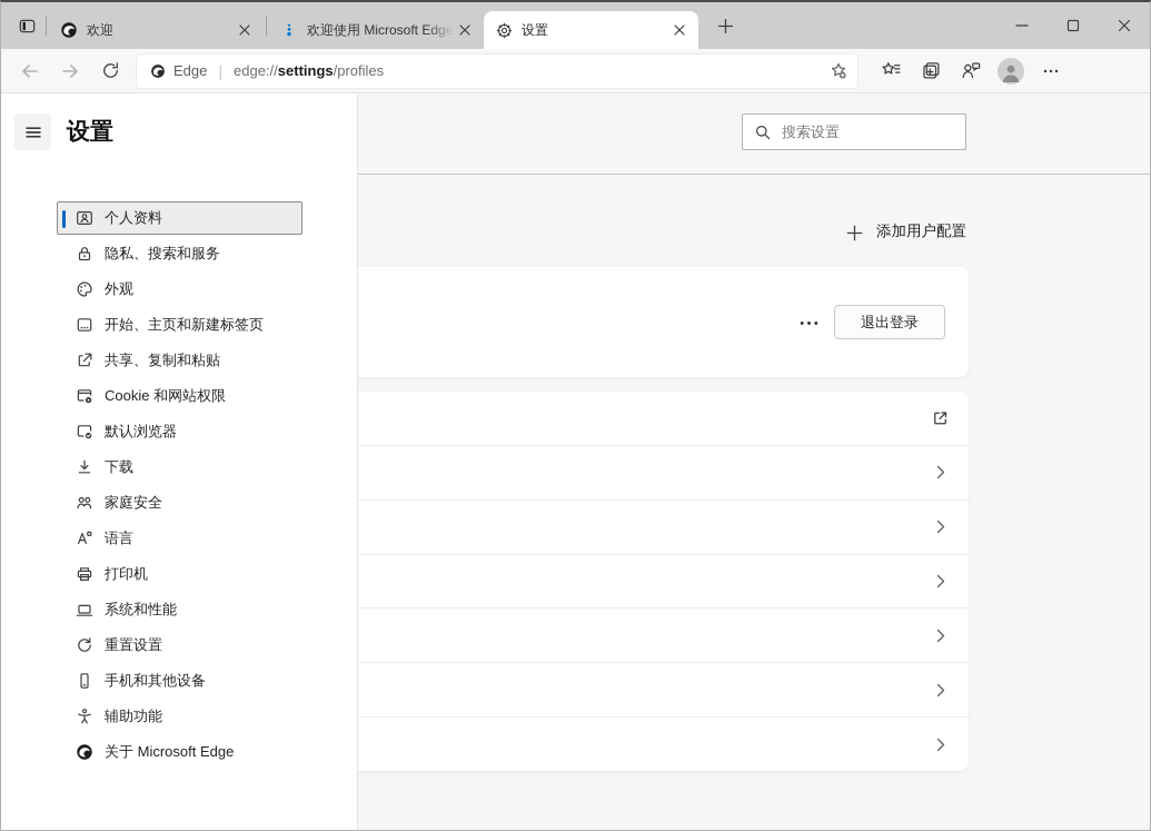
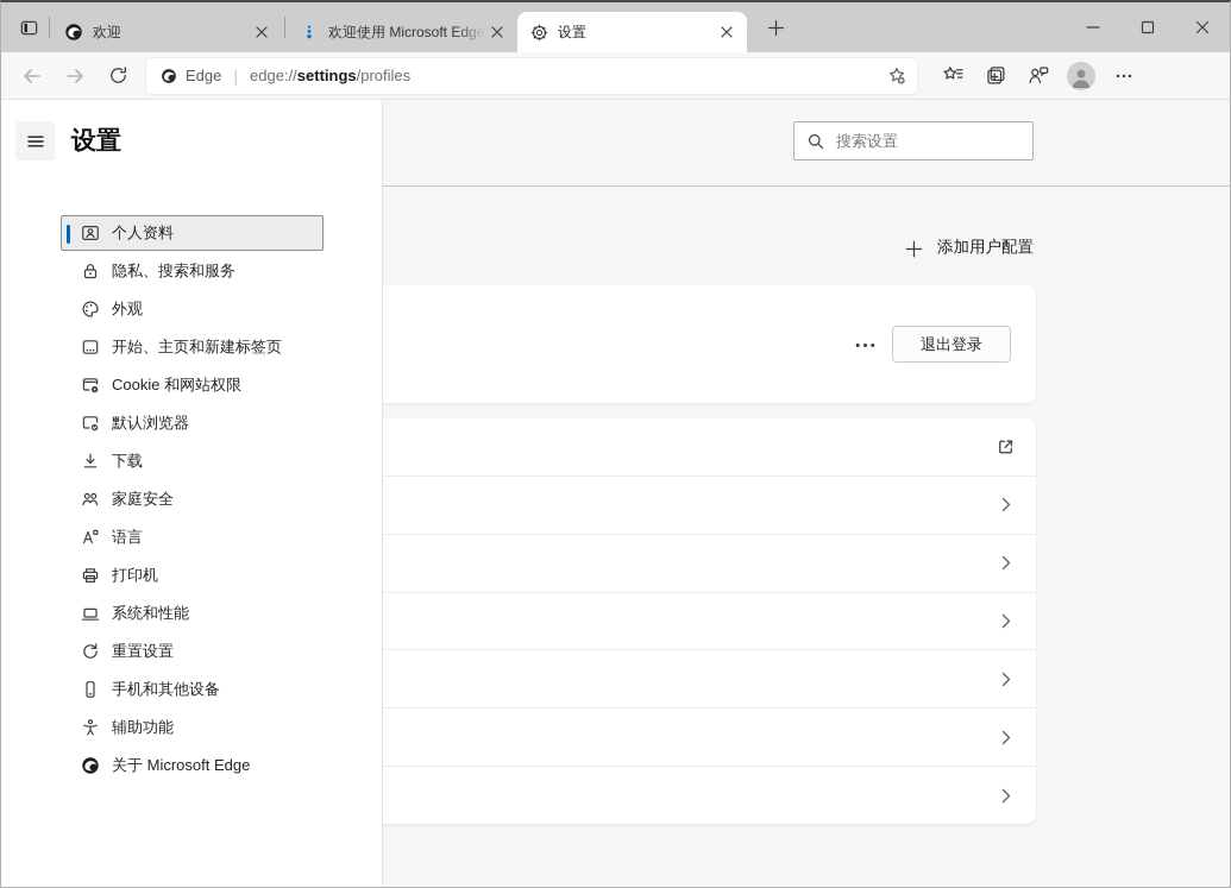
  欢迎
  欢迎使用 Microsoft Edge
  设置
  Edge
  |
  edge://settings/profiles
  搜索设置
  添加用户配置
  退出登录
  设置
  个人资料
  隐私、搜索和服务
  外观
  开始、主页和新建标签页
- 共享、复制和粘贴
  Cookie 和网站权限
  默认浏览器
  下载
  家庭安全
  语言
  打印机
  系统和性能
  重置设置
  手机和其他设备
  辅助功能
  关于 Microsoft Edge
